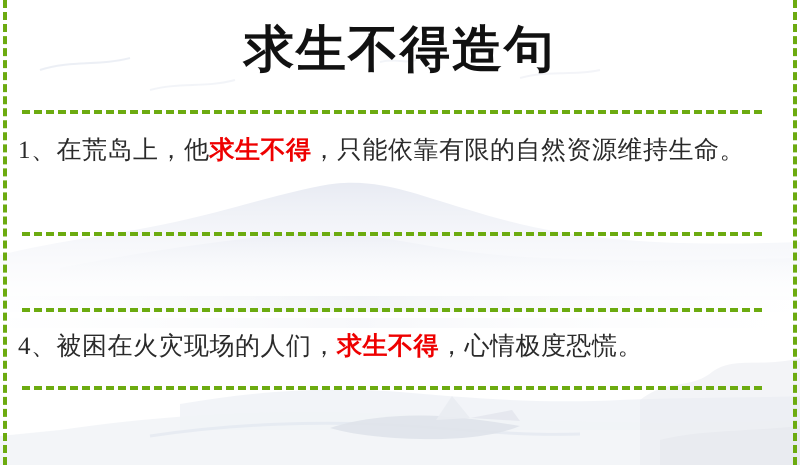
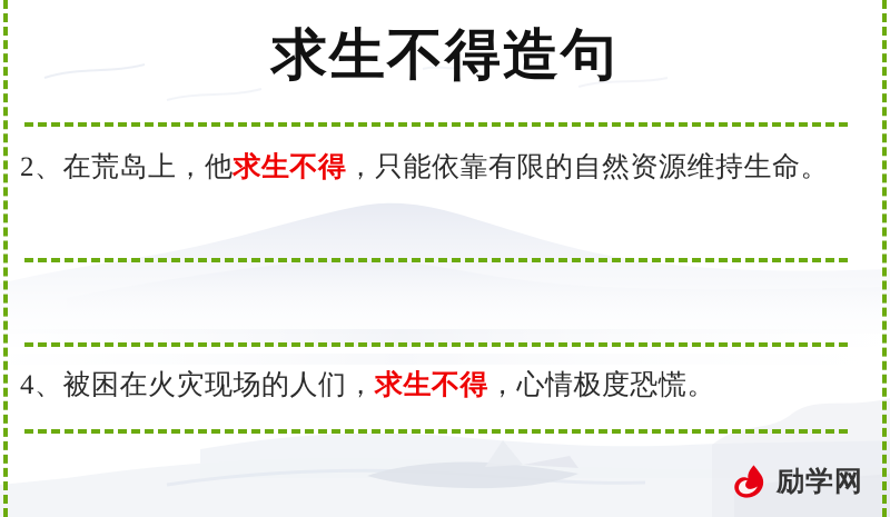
  求生不得造句
- 1、在荒岛上，他求生不得，只能依靠有限的自然资源维持生命。
+ 2、在荒岛上，他求生不得，只能依靠有限的自然资源维持生命。
  4、被困在火灾现场的人们，求生不得，心情极度恐慌。
+ 励学网
